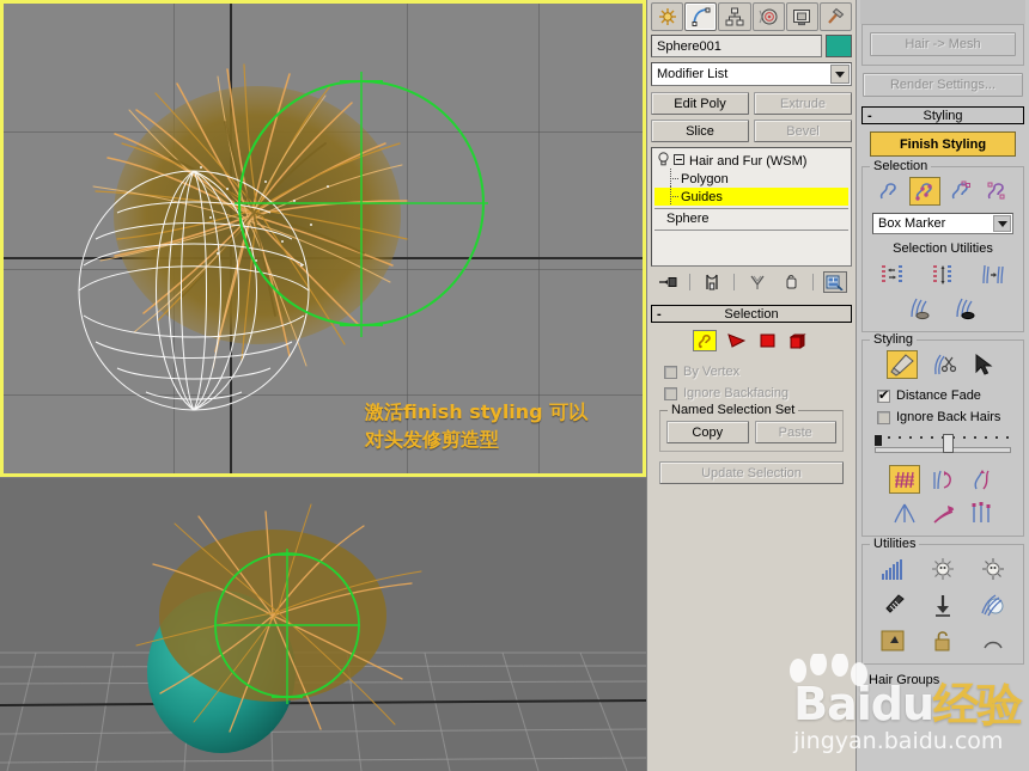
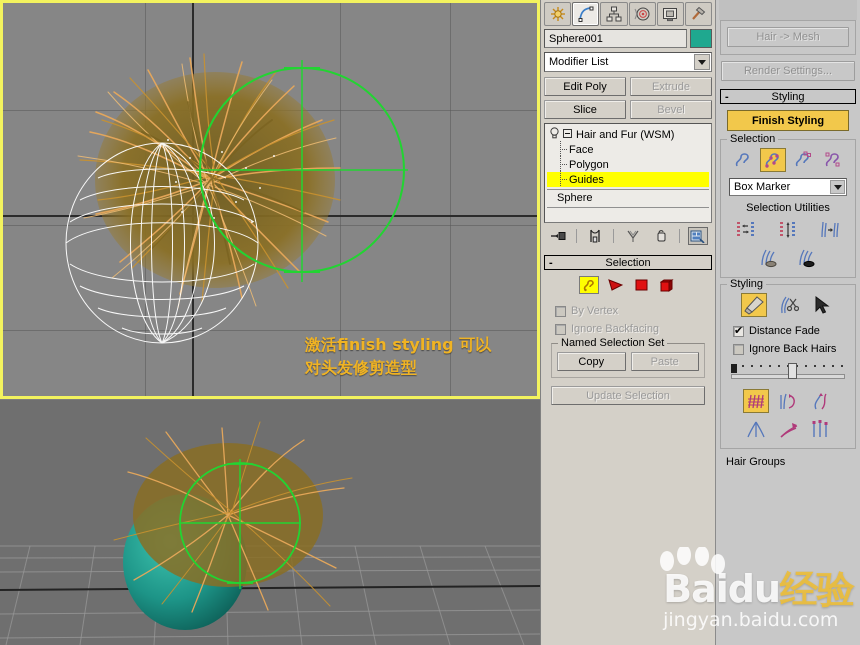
  激活finish styling 可以
  对头发修剪造型
  Sphere001
  Modifier List
  Edit Poly
  Extrude
  Slice
  Bevel
  Hair and Fur (WSM)
+ Face
  Polygon
  Guides
  Sphere
  -
  Selection
  By Vertex
  Ignore Backfacing
  Named Selection Set
  Copy
  Paste
  Update Selection
  Hair -> Mesh
  Render Settings...
  -
  Styling
  Finish Styling
  Selection
  Box Marker
  Selection Utilities
  Styling
  Distance Fade
  Ignore Back Hairs
- Utilities
  Hair Groups
  Baidu经验
  jingyan.baidu.com
